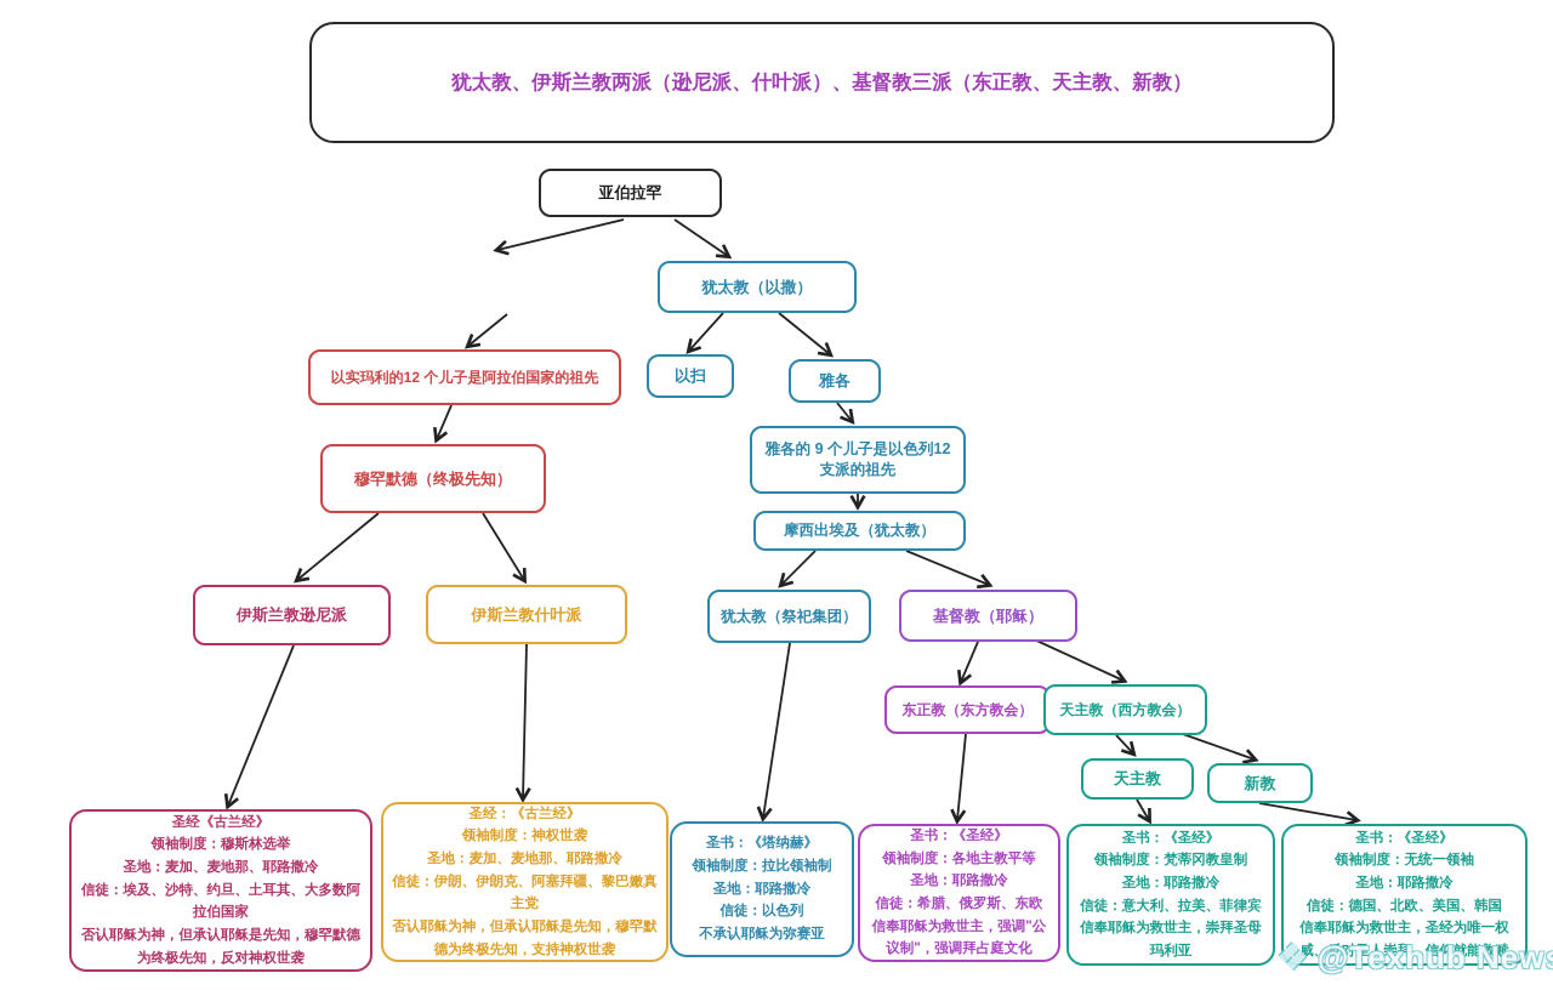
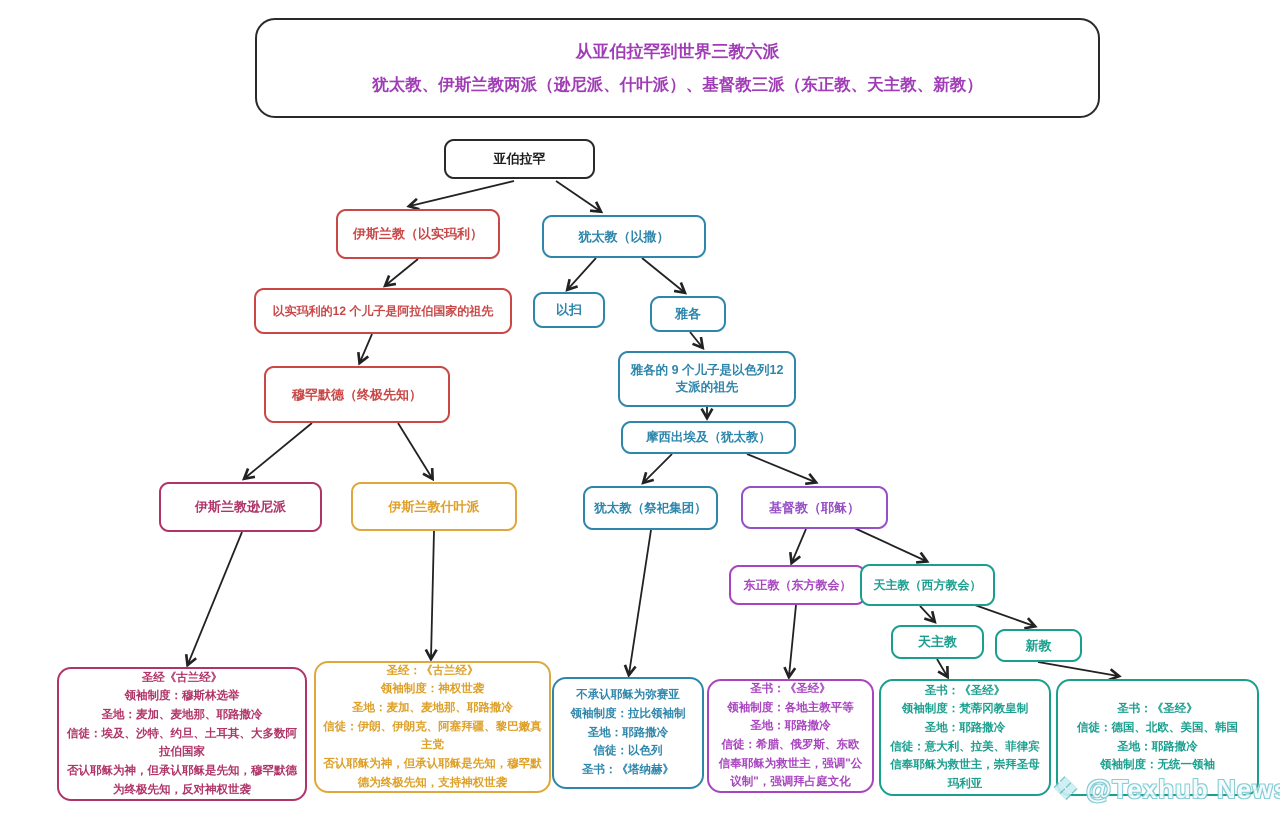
+ 从亚伯拉罕到世界三教六派
  犹太教、伊斯兰教两派（逊尼派、什叶派）、基督教三派（东正教、天主教、新教）
  亚伯拉罕
+ 伊斯兰教（以实玛利）
  犹太教（以撒）
  以实玛利的12 个儿子是阿拉伯国家的祖先
  以扫
  雅各
  穆罕默德（终极先知）
  雅各的 9 个儿子是以色列12支派的祖先
  摩西出埃及（犹太教）
  伊斯兰教逊尼派
  伊斯兰教什叶派
  犹太教（祭祀集团）
  基督教（耶稣）
  东正教（东方教会）
  天主教（西方教会）
  天主教
  新教
  圣经《古兰经》
  领袖制度：穆斯林选举
  圣地：麦加、麦地那、耶路撒冷
  信徒：埃及、沙特、约旦、土耳其、大多数阿拉伯国家
  否认耶稣为神，但承认耶稣是先知，穆罕默德为终极先知，反对神权世袭
  圣经：《古兰经》
  领袖制度：神权世袭
  圣地：麦加、麦地那、耶路撒冷
  信徒：伊朗、伊朗克、阿塞拜疆、黎巴嫩真主党
  否认耶稣为神，但承认耶稣是先知，穆罕默德为终极先知，支持神权世袭
- 圣书：《塔纳赫》
+ 不承认耶稣为弥赛亚
  领袖制度：拉比领袖制
  圣地：耶路撒冷
  信徒：以色列
- 不承认耶稣为弥赛亚
+ 圣书：《塔纳赫》
  圣书：《圣经》
  领袖制度：各地主教平等
  圣地：耶路撒冷
  信徒：希腊、俄罗斯、东欧
  信奉耶稣为救世主，强调"公议制"，强调拜占庭文化
  圣书：《圣经》
  领袖制度：梵蒂冈教皇制
  圣地：耶路撒冷
  信徒：意大利、拉美、菲律宾
  信奉耶稣为救世主，崇拜圣母玛利亚
  圣书：《圣经》
- 领袖制度：无统一领袖
+ 信徒：德国、北欧、美国、韩国
  圣地：耶路撒冷
- 信徒：德国、北欧、美国、韩国
+ 领袖制度：无统一领袖
- 信奉耶稣为救世主，圣经为唯一权威、反对圣人崇拜，信仰就能救赎
  ❖
  @Texhub New
